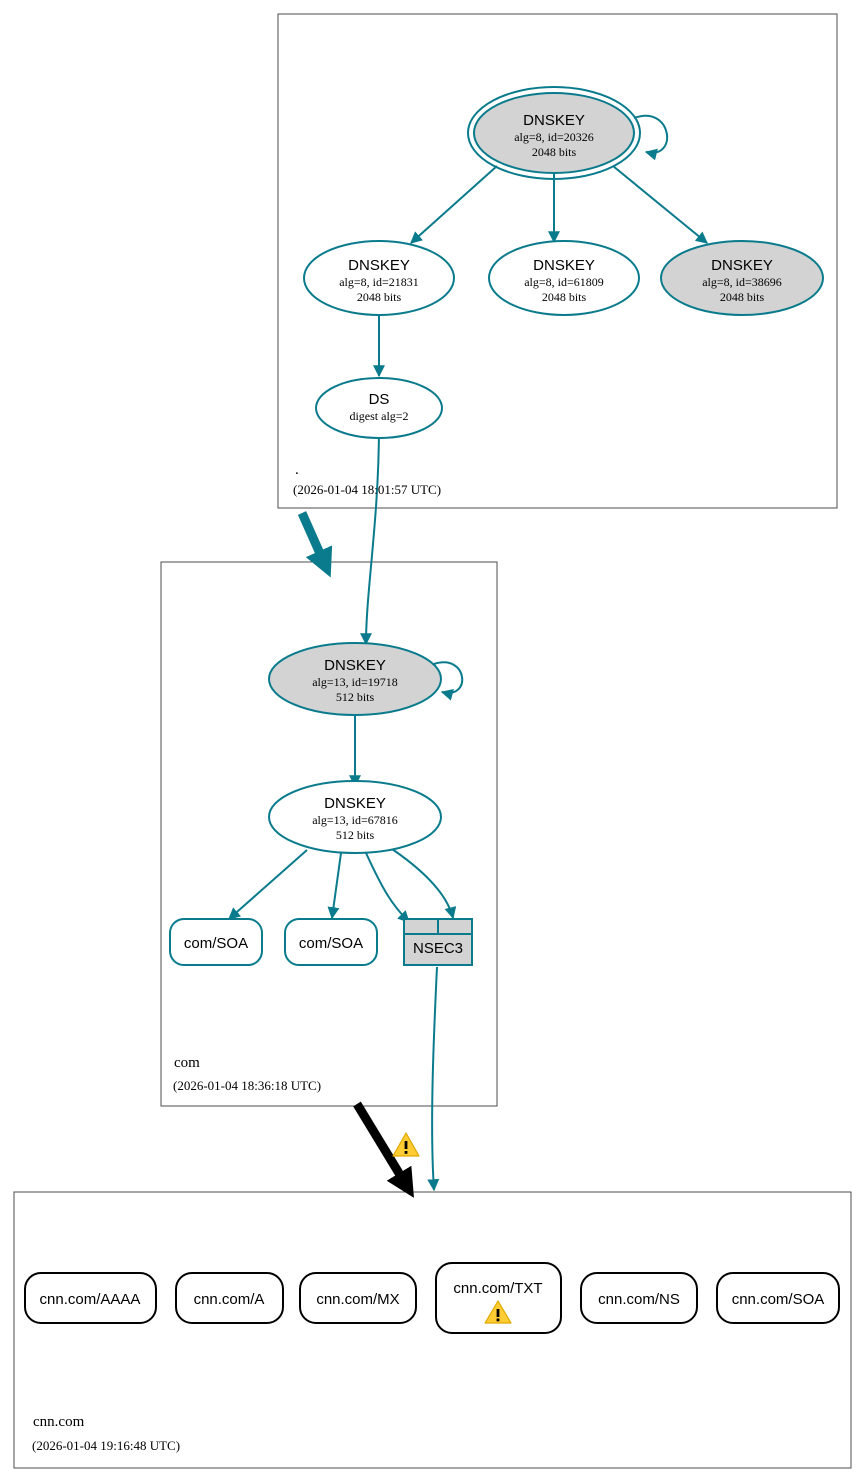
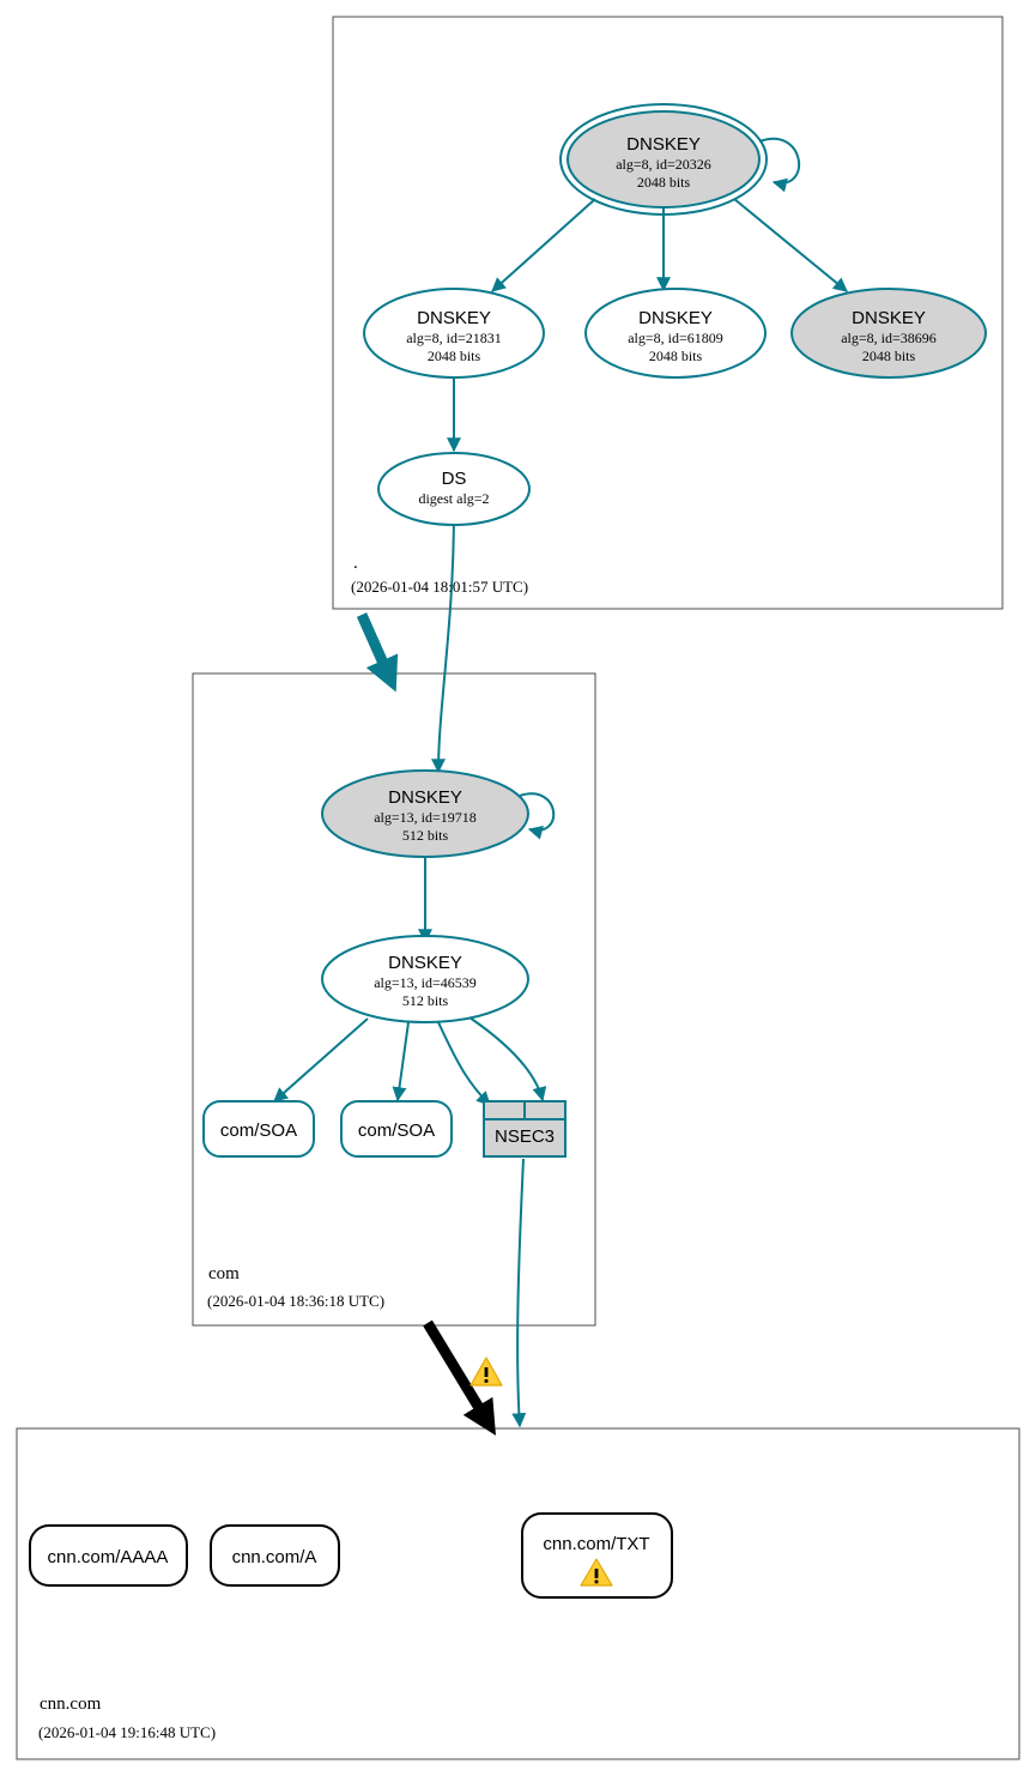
  DNSKEY
  alg=8, id=20326
  2048 bits
  DNSKEY
  alg=8, id=21831
  2048 bits
  DNSKEY
  alg=8, id=61809
  2048 bits
  DNSKEY
  alg=8, id=38696
  2048 bits
  DS
  digest alg=2
  .
  (2026-01-04 18:01:57 UTC)
  DNSKEY
  alg=13, id=19718
  512 bits
  DNSKEY
- alg=13, id=67816
+ alg=13, id=46539
  512 bits
  com/SOA
  com/SOA
  NSEC3
  com
  (2026-01-04 18:36:18 UTC)
  cnn.com/AAAA
  cnn.com/A
- cnn.com/MX
  cnn.com/TXT
- cnn.com/NS
- cnn.com/SOA
  cnn.com
  (2026-01-04 19:16:48 UTC)
